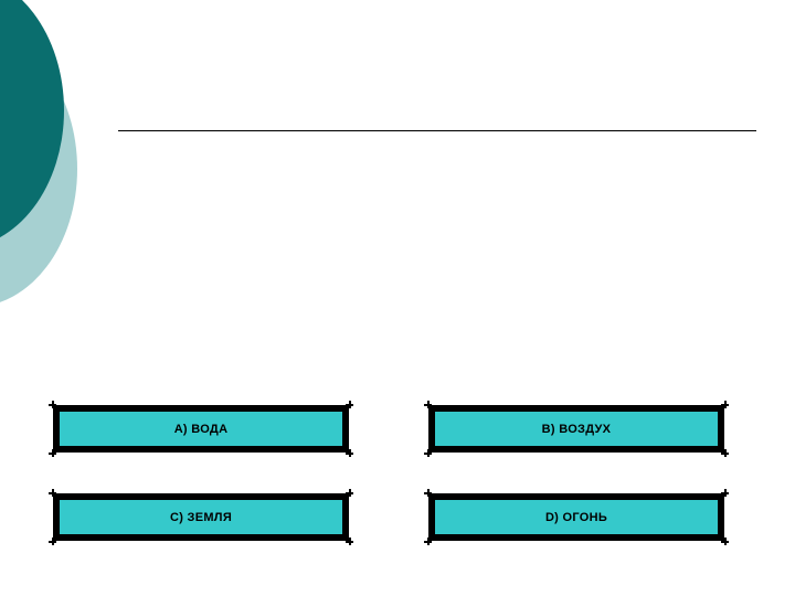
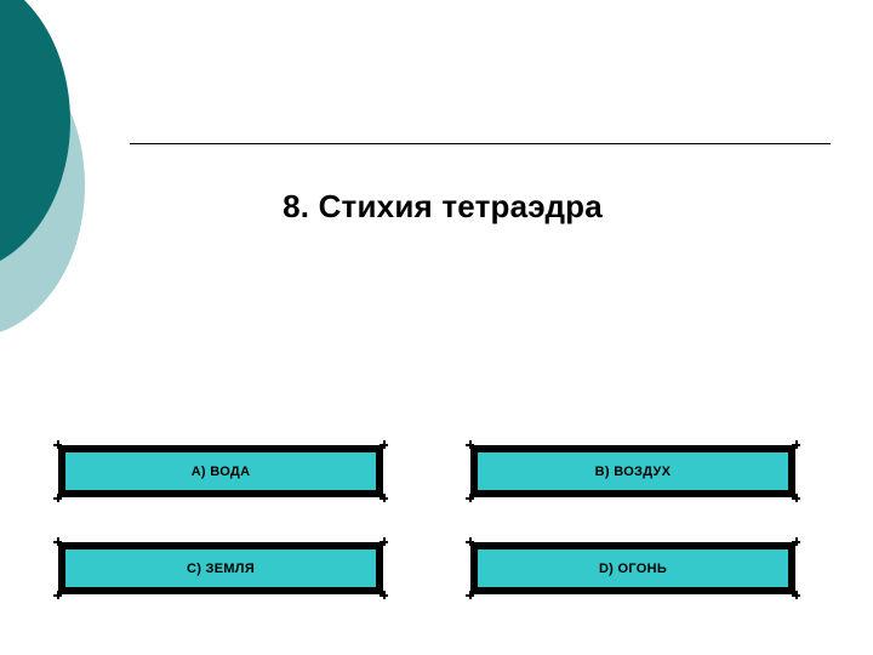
+ 8. Стихия тетраэдра
  A) ВОДА
  B) ВОЗДУХ
  C) ЗЕМЛЯ
  D) ОГОНЬ
